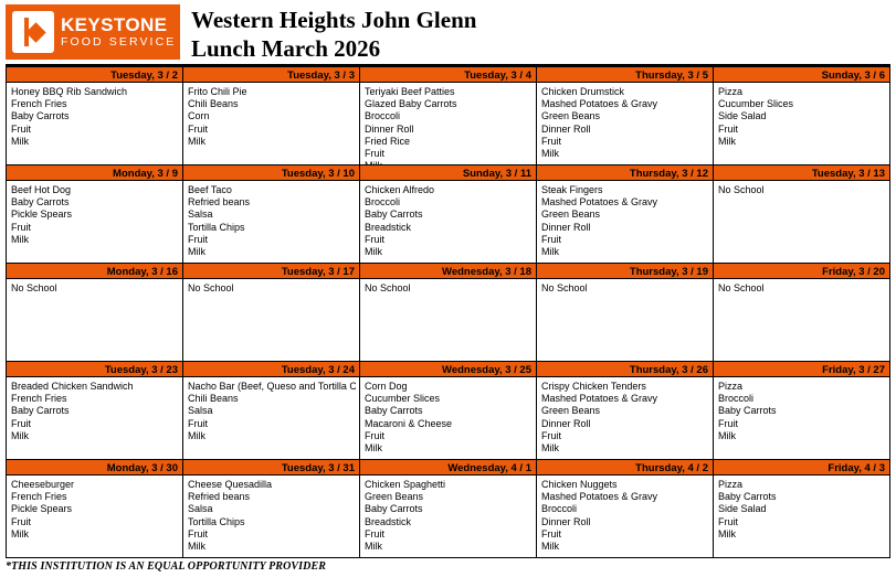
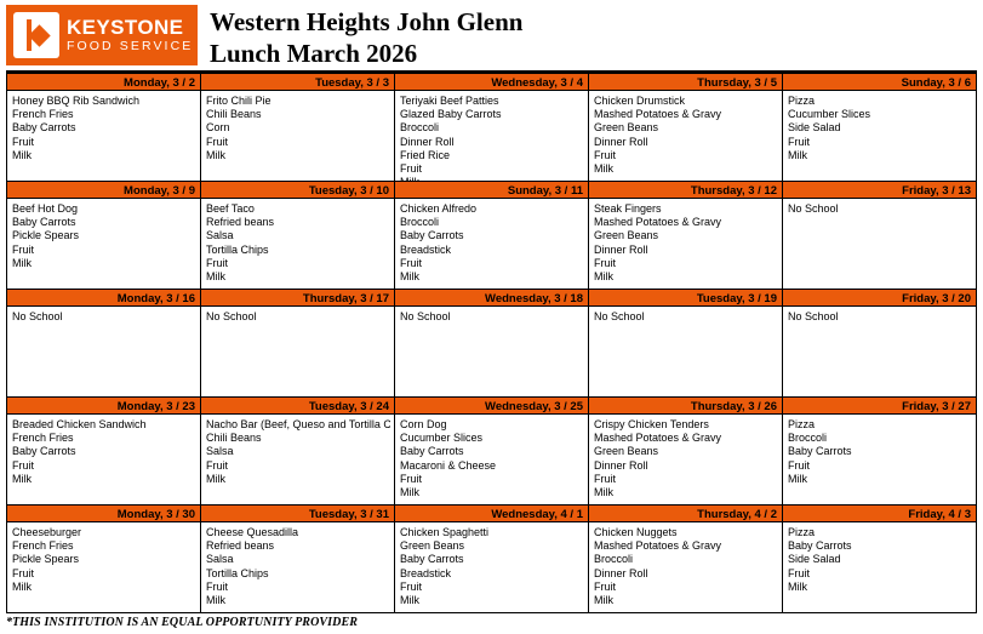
  KEYSTONE
  FOOD SERVICE
  Western Heights John Glenn
  Lunch March 2026
- Tuesday, 3 / 2
+ Monday, 3 / 2
  Tuesday, 3 / 3
- Tuesday, 3 / 4
+ Wednesday, 3 / 4
  Thursday, 3 / 5
  Sunday, 3 / 6
  Honey BBQ Rib Sandwich
  French Fries
  Baby Carrots
  Fruit
  Milk
  Frito Chili Pie
  Chili Beans
  Corn
  Fruit
  Milk
  Teriyaki Beef Patties
  Glazed Baby Carrots
  Broccoli
  Dinner Roll
  Fried Rice
  Fruit
  Chicken Drumstick
  Mashed Potatoes & Gravy
  Green Beans
  Dinner Roll
  Fruit
  Milk
  Pizza
  Cucumber Slices
  Side Salad
  Fruit
  Milk
  Monday, 3 / 9
  Tuesday, 3 / 10
  Sunday, 3 / 11
  Thursday, 3 / 12
- Tuesday, 3 / 13
+ Friday, 3 / 13
  Beef Hot Dog
  Baby Carrots
  Pickle Spears
  Fruit
  Milk
  Beef Taco
  Refried beans
  Salsa
  Tortilla Chips
  Fruit
  Milk
  Chicken Alfredo
  Broccoli
  Baby Carrots
  Breadstick
  Fruit
  Milk
  Steak Fingers
  Mashed Potatoes & Gravy
  Green Beans
  Dinner Roll
  Fruit
  Milk
  No School
  Monday, 3 / 16
- Tuesday, 3 / 17
+ Thursday, 3 / 17
  Wednesday, 3 / 18
- Thursday, 3 / 19
+ Tuesday, 3 / 19
  Friday, 3 / 20
  No School
  No School
  No School
  No School
  No School
- Tuesday, 3 / 23
+ Monday, 3 / 23
  Tuesday, 3 / 24
  Wednesday, 3 / 25
  Thursday, 3 / 26
  Friday, 3 / 27
  Breaded Chicken Sandwich
  French Fries
  Baby Carrots
  Fruit
  Milk
  Nacho Bar (Beef, Queso and Tortilla C
  Chili Beans
  Salsa
  Fruit
  Milk
  Corn Dog
  Cucumber Slices
  Baby Carrots
  Macaroni & Cheese
  Fruit
  Milk
  Crispy Chicken Tenders
  Mashed Potatoes & Gravy
  Green Beans
  Dinner Roll
  Fruit
  Milk
  Pizza
  Broccoli
  Baby Carrots
  Fruit
  Milk
  Monday, 3 / 30
  Tuesday, 3 / 31
  Wednesday, 4 / 1
  Thursday, 4 / 2
  Friday, 4 / 3
  Cheeseburger
  French Fries
  Pickle Spears
  Fruit
  Milk
  Cheese Quesadilla
  Refried beans
  Salsa
  Tortilla Chips
  Fruit
  Milk
  Chicken Spaghetti
  Green Beans
  Baby Carrots
  Breadstick
  Fruit
  Milk
  Chicken Nuggets
  Mashed Potatoes & Gravy
  Broccoli
  Dinner Roll
  Fruit
  Milk
  Pizza
  Baby Carrots
  Side Salad
  Fruit
  Milk
  *THIS INSTITUTION IS AN EQUAL OPPORTUNITY PROVIDER
